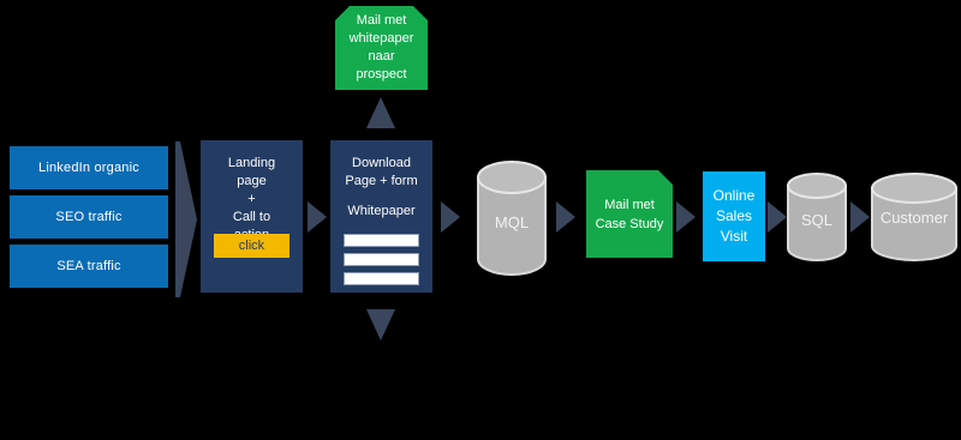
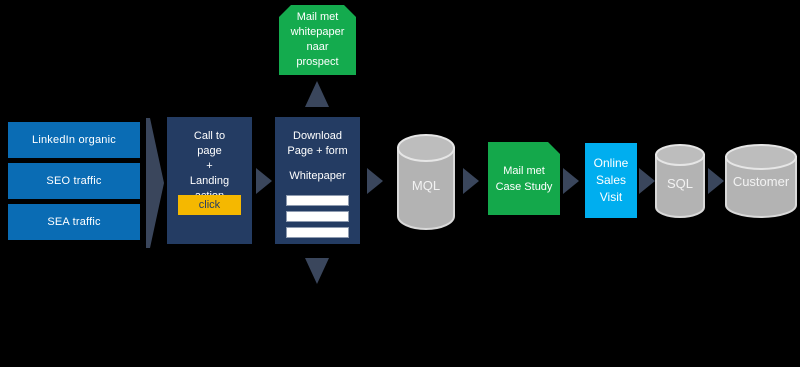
  LinkedIn organic
  SEO traffic
  SEA traffic
- Landing
+ Call to
  page
  +
- Call to
+ Landing
  click
  Download
  Page + form
  Whitepaper
  Mail met
  whitepaper
  naar
  prospect
  MQL
  Mail met
  Case Study
  Online
  Sales
  Visit
  SQL
  Customer
